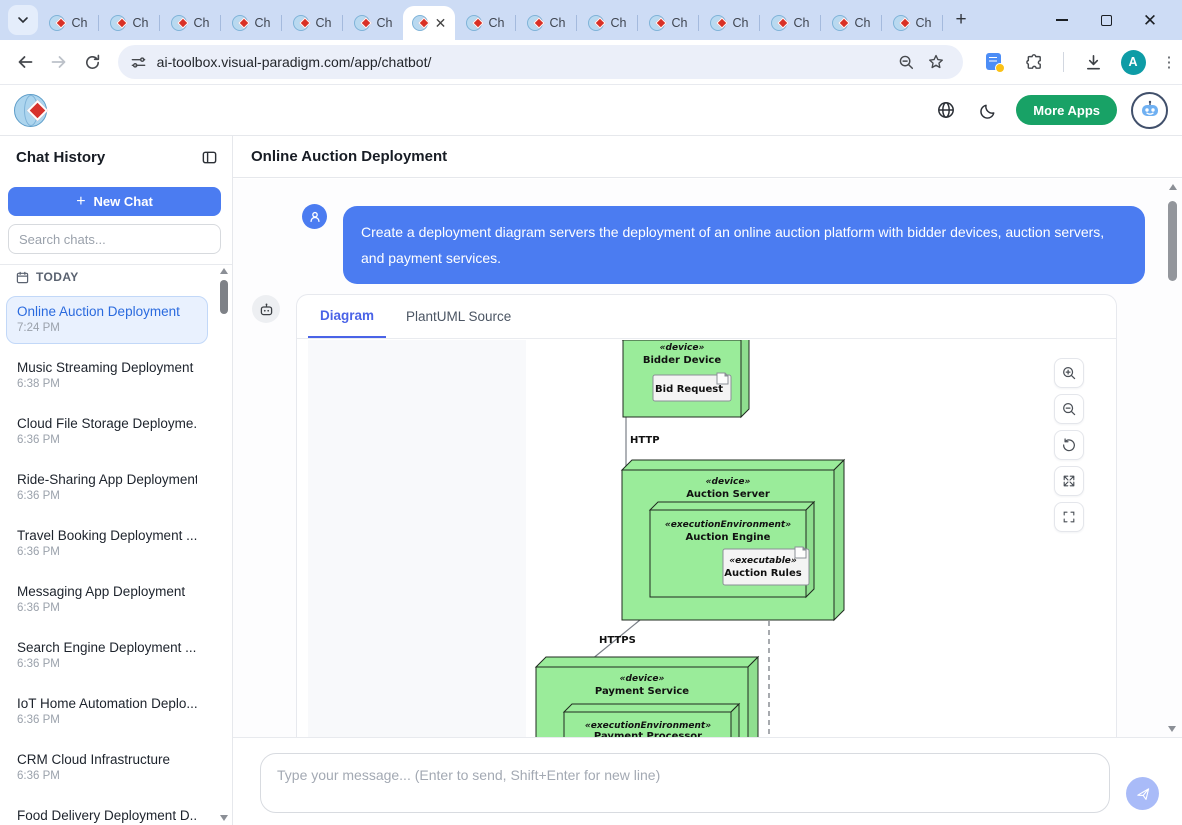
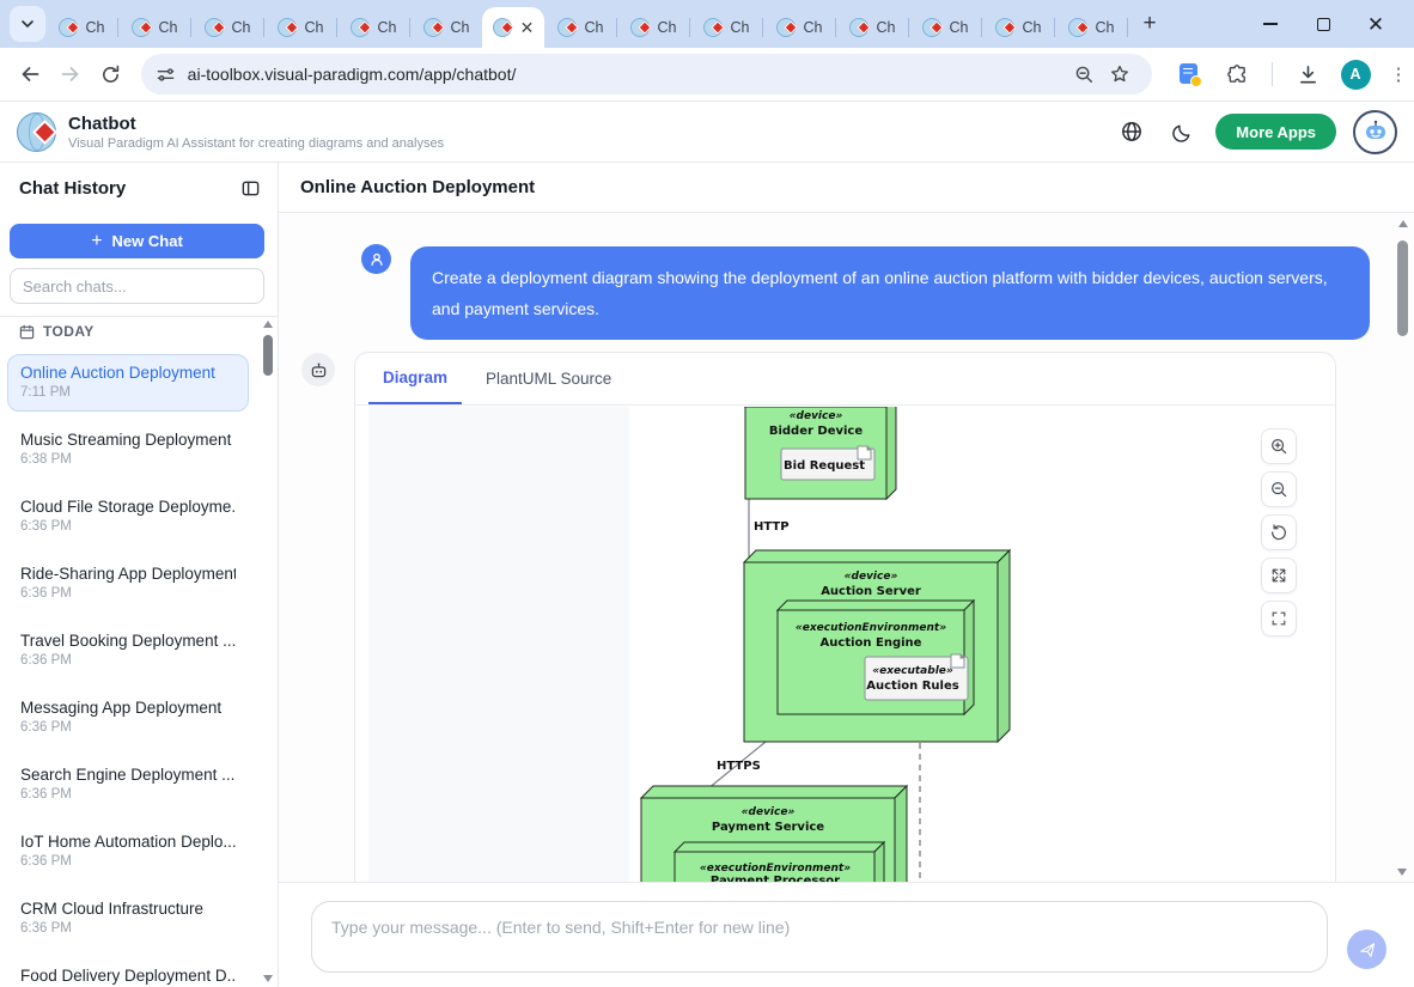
  Ch
  Ch
  Ch
  Ch
  Ch
  Ch
  ✕
  Ch
  Ch
  Ch
  Ch
  Ch
  Ch
  Ch
  Ch
  +
  ✕
  ai-toolbox.visual-paradigm.com/app/chatbot/
  A
  ⋮
+ Chatbot
+ Visual Paradigm AI Assistant for creating diagrams and analyses
  More Apps
  Chat History
  +
  New Chat
  Search chats...
  TODAY
  Online Auction Deployment
- 7:24 PM
+ 7:11 PM
  Music Streaming Deployment
  6:38 PM
  Cloud File Storage Deployme.
  6:36 PM
  Ride-Sharing App Deployment
  6:36 PM
  Travel Booking Deployment ...
  6:36 PM
  Messaging App Deployment
  6:36 PM
  Search Engine Deployment ...
  6:36 PM
  IoT Home Automation Deplo...
  6:36 PM
  CRM Cloud Infrastructure
  6:36 PM
  Food Delivery Deployment D..
  Online Auction Deployment
- Create a deployment diagram servers the deployment of an online auction platform with bidder devices, auction servers, and payment services.
+ Create a deployment diagram showing the deployment of an online auction platform with bidder devices, auction servers, and payment services.
  Diagram
  PlantUML Source
  HTTP
  HTTPS
  «device»
  Bidder Device
  Bid Request
  «device»
  Auction Server
  «executionEnvironment»
  Auction Engine
  «executable»
  Auction Rules
  «device»
  Payment Service
  «executionEnvironment»
  Type your message... (Enter to send, Shift+Enter for new line)
